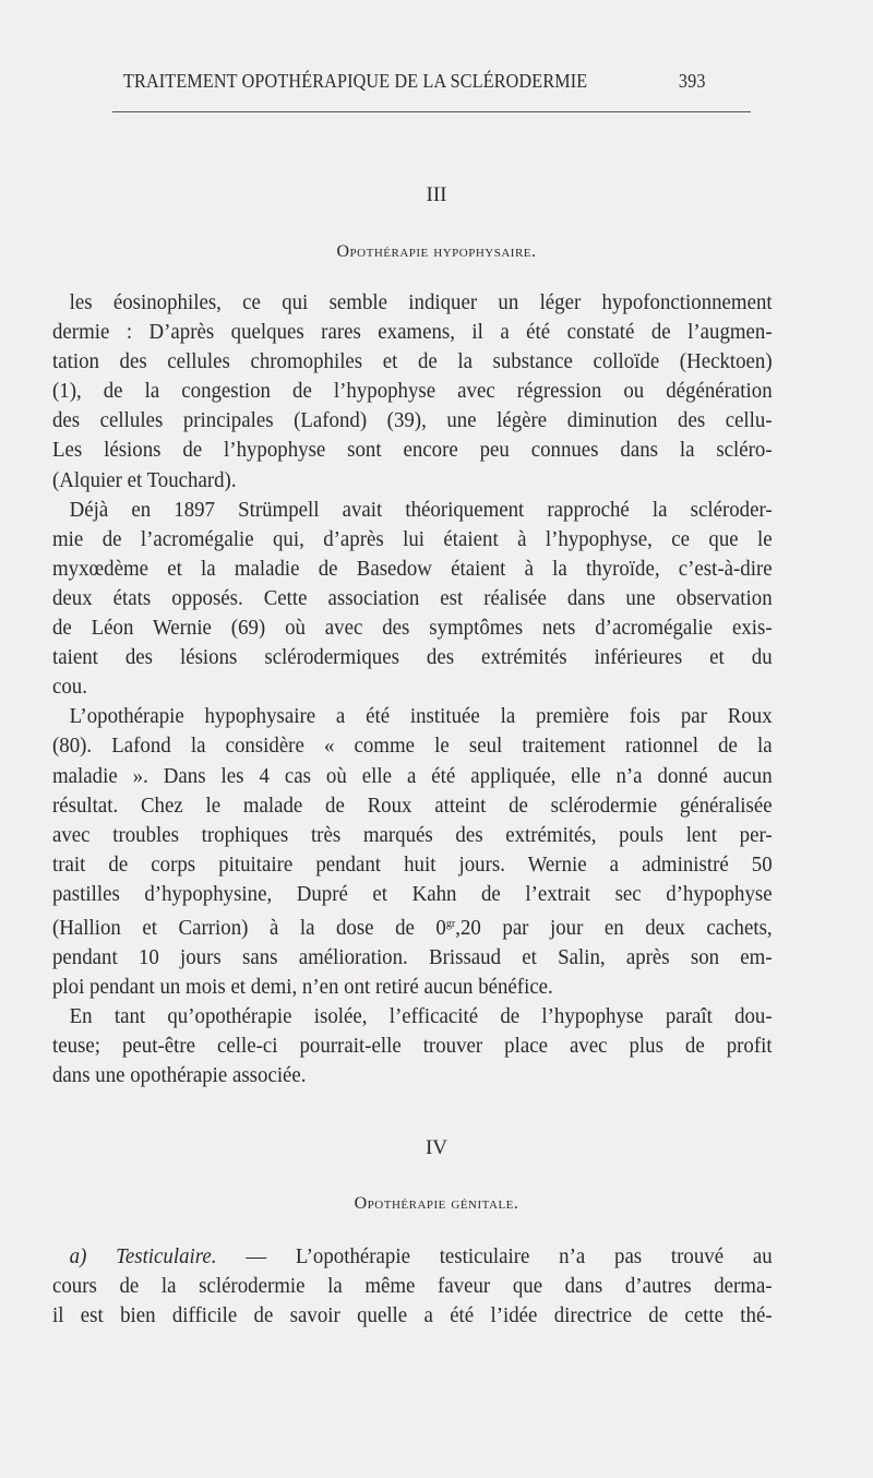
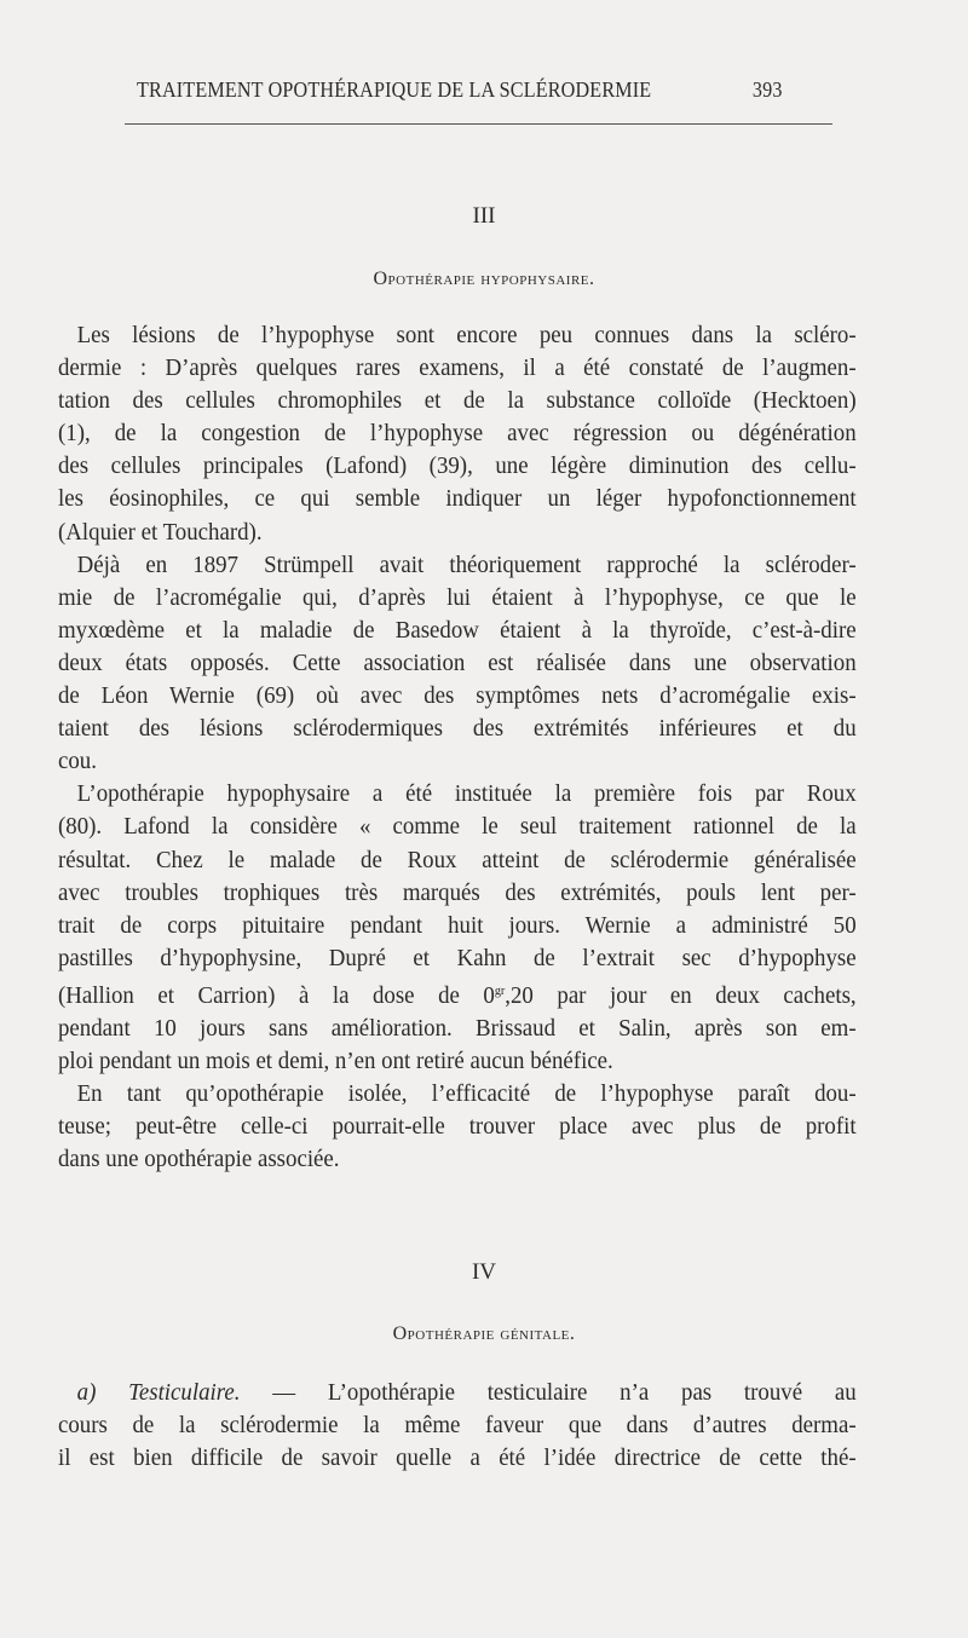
  TRAITEMENT OPOTHÉRAPIQUE DE LA SCLÉRODERMIE
  393
  III
  Opothérapie hypophysaire.
- les éosinophiles, ce qui semble indiquer un léger hypofonctionnement
+ Les lésions de l’hypophyse sont encore peu connues dans la scléro-
  dermie : D’après quelques rares examens, il a été constaté de l’augmen-
  tation des cellules chromophiles et de la substance colloïde (Hecktoen)
  (1), de la congestion de l’hypophyse avec régression ou dégénération
  des cellules principales (Lafond) (39), une légère diminution des cellu-
- Les lésions de l’hypophyse sont encore peu connues dans la scléro-
+ les éosinophiles, ce qui semble indiquer un léger hypofonctionnement
  (Alquier et Touchard).
  Déjà en 1897 Strümpell avait théoriquement rapproché la scléroder-
  mie de l’acromégalie qui, d’après lui étaient à l’hypophyse, ce que le
  myxœdème et la maladie de Basedow étaient à la thyroïde, c’est-à-dire
  deux états opposés. Cette association est réalisée dans une observation
  de Léon Wernie (69) où avec des symptômes nets d’acromégalie exis-
  taient des lésions sclérodermiques des extrémités inférieures et du
  cou.
  L’opothérapie hypophysaire a été instituée la première fois par Roux
  (80). Lafond la considère « comme le seul traitement rationnel de la
- maladie ». Dans les 4 cas où elle a été appliquée, elle n’a donné aucun
  résultat. Chez le malade de Roux atteint de sclérodermie généralisée
  avec troubles trophiques très marqués des extrémités, pouls lent per-
  trait de corps pituitaire pendant huit jours. Wernie a administré 50
  pastilles d’hypophysine, Dupré et Kahn de l’extrait sec d’hypophyse
  (Hallion et Carrion) à la dose de 0gr,20 par jour en deux cachets,
  pendant 10 jours sans amélioration. Brissaud et Salin, après son em-
  ploi pendant un mois et demi, n’en ont retiré aucun bénéfice.
  En tant qu’opothérapie isolée, l’efficacité de l’hypophyse paraît dou-
  teuse; peut-être celle-ci pourrait-elle trouver place avec plus de profit
  dans une opothérapie associée.
  IV
  Opothérapie génitale.
  a) Testiculaire. — L’opothérapie testiculaire n’a pas trouvé au
  cours de la sclérodermie la même faveur que dans d’autres derma-
  il est bien difficile de savoir quelle a été l’idée directrice de cette thé-
